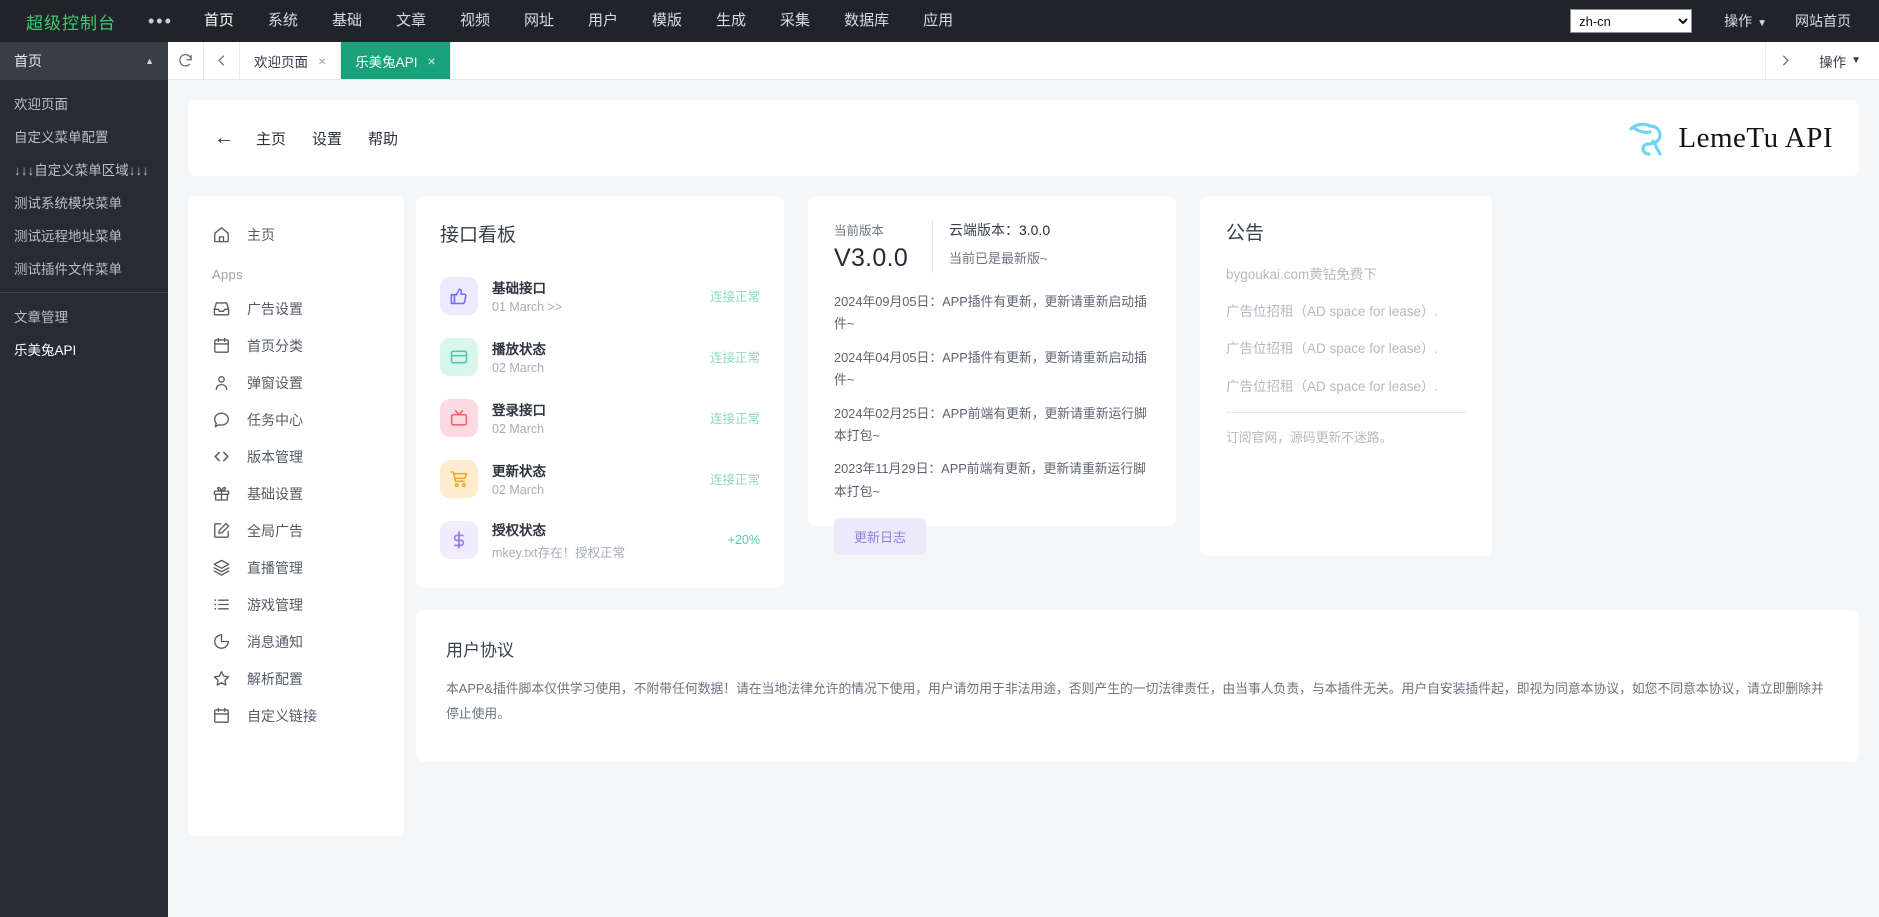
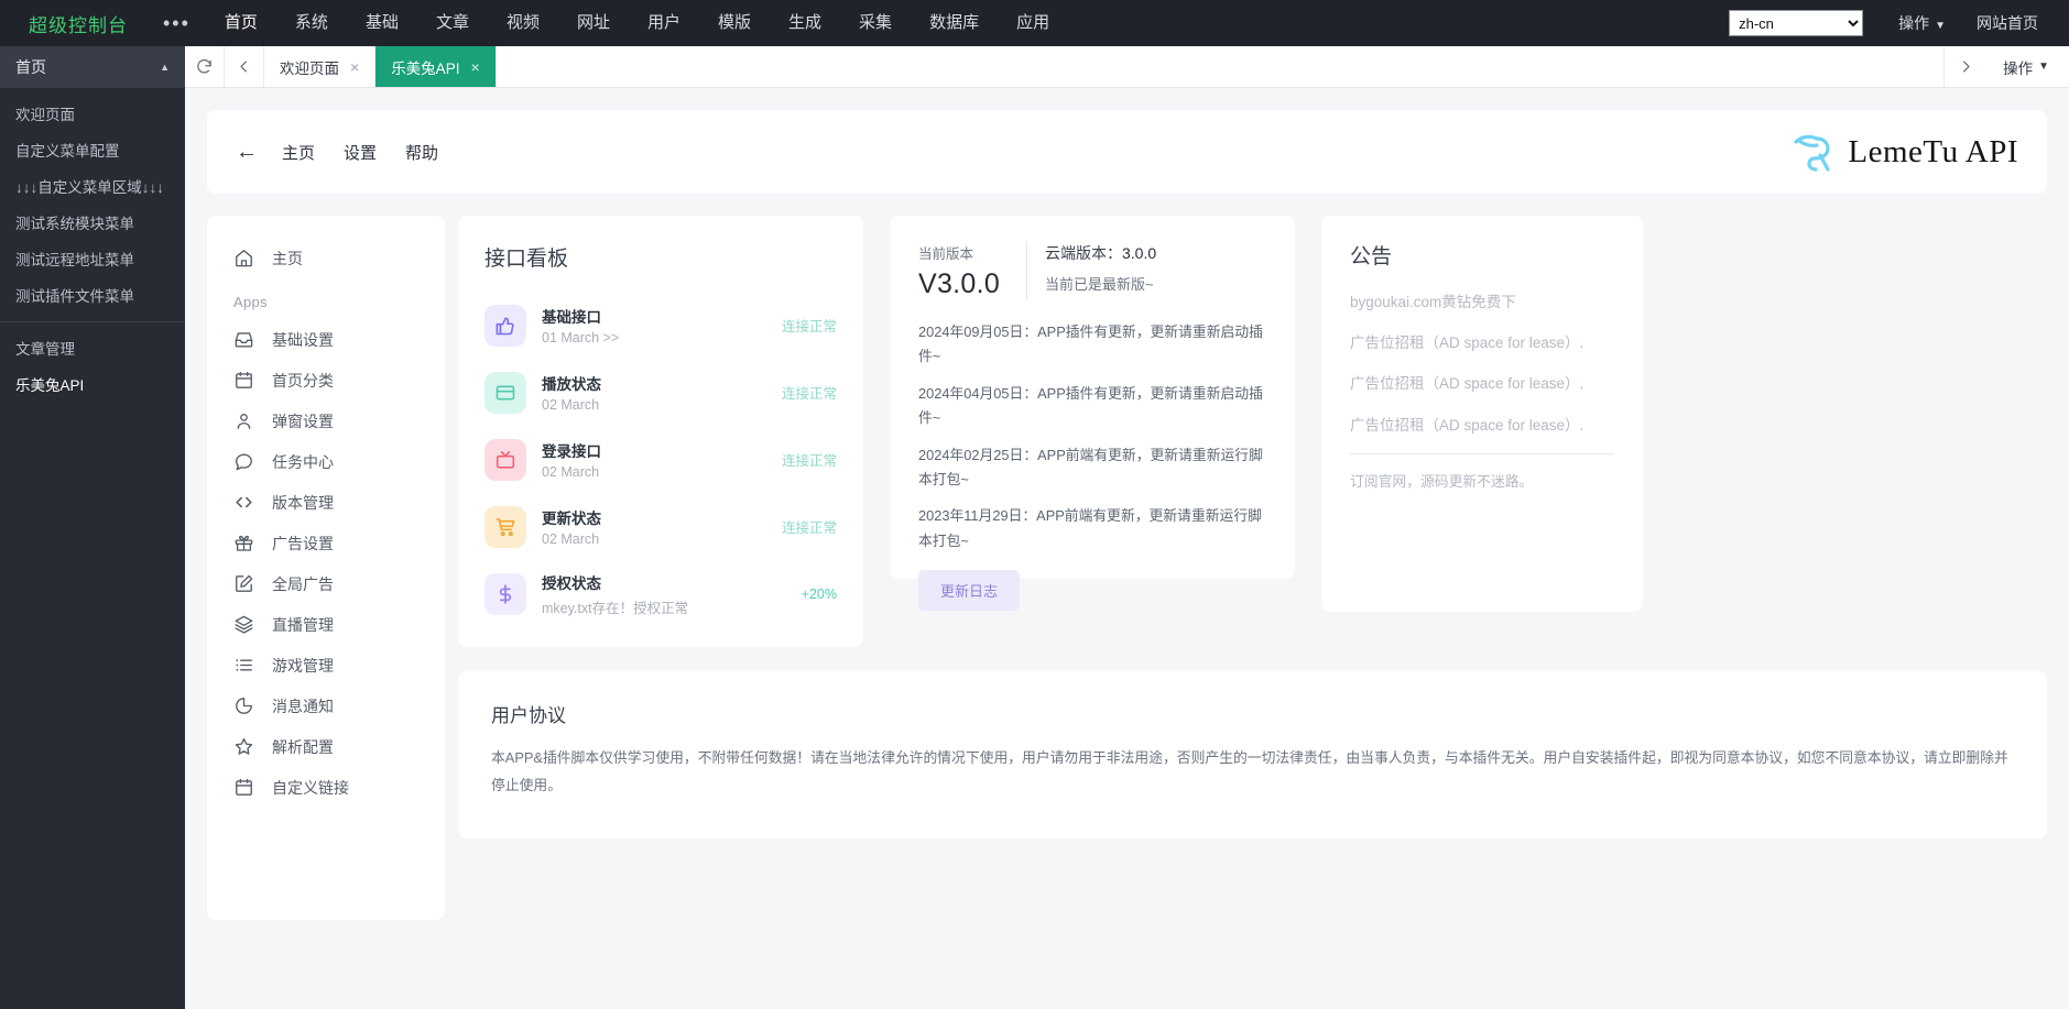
  超级控制台
  •••
  首页
  系统
  基础
  文章
  视频
  网址
  用户
  模版
  生成
  采集
  数据库
  应用
  zh-cn
  操作 ▼
  网站首页
  首页
  ▲
  欢迎页面
  自定义菜单配置
  ↓↓↓自定义菜单区域↓↓↓
  测试系统模块菜单
  测试远程地址菜单
  测试插件文件菜单
  文章管理
  乐美兔API
  欢迎页面
  ×
  乐美兔API
  ×
  操作
  ▼
  ←
  主页
  设置
  帮助
  LemeTu API
  主页
  Apps
- 广告设置
+ 基础设置
  首页分类
  弹窗设置
  任务中心
  版本管理
- 基础设置
+ 广告设置
  全局广告
  直播管理
  游戏管理
  消息通知
  解析配置
  自定义链接
  接口看板
  基础接口
  01 March >>
  连接正常
  播放状态
  02 March
  连接正常
  登录接口
  02 March
  连接正常
  更新状态
  02 March
  连接正常
  授权状态
  mkey.txt存在！授权正常
  +20%
  当前版本
  V3.0.0
  云端版本：3.0.0
  当前已是最新版~
  2024年09月05日：APP插件有更新，更新请重新启动插件~
  2024年04月05日：APP插件有更新，更新请重新启动插件~
  2024年02月25日：APP前端有更新，更新请重新运行脚本打包~
  2023年11月29日：APP前端有更新，更新请重新运行脚本打包~
  更新日志
  公告
  bygoukai.com黄钻免费下
  广告位招租（AD space for lease）.
  广告位招租（AD space for lease）.
  广告位招租（AD space for lease）.
  订阅官网，源码更新不迷路。
  用户协议
  本APP&插件脚本仅供学习使用，不附带任何数据！请在当地法律允许的情况下使用，用户请勿用于非法用途，否则产生的一切法律责任，由当事人负责，与本插件无关。用户自安装插件起，即视为同意本协议，如您不同意本协议，请立即删除并停止使用。
